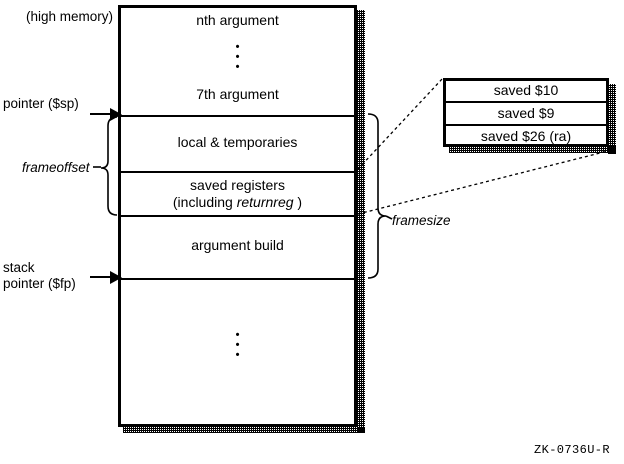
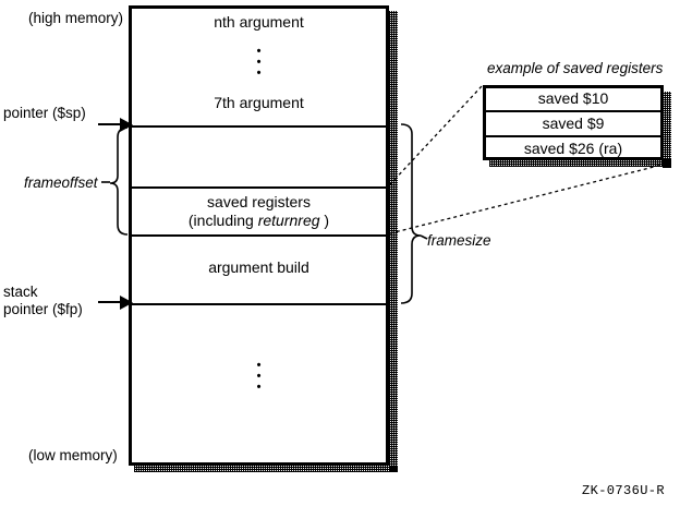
  nth argument
  •
  •
  •
  7th argument
- local & temporaries
  saved registers
  (including returnreg )
  argument build
  •
  •
  •
  (high memory)
+ (low memory)
  pointer ($sp)
  stack
  pointer ($fp)
  frameoffset
  framesize
+ example of saved registers
  saved $10
  saved $9
  saved $26 (ra)
  ZK-0736U-R
